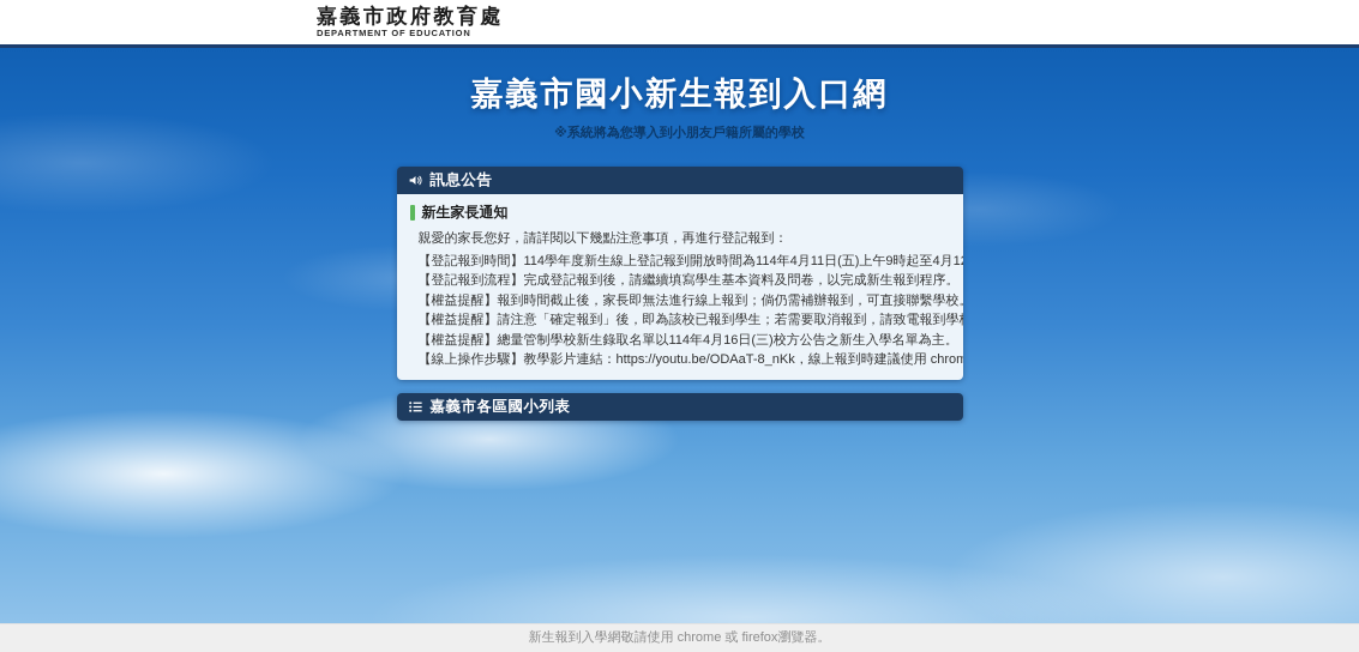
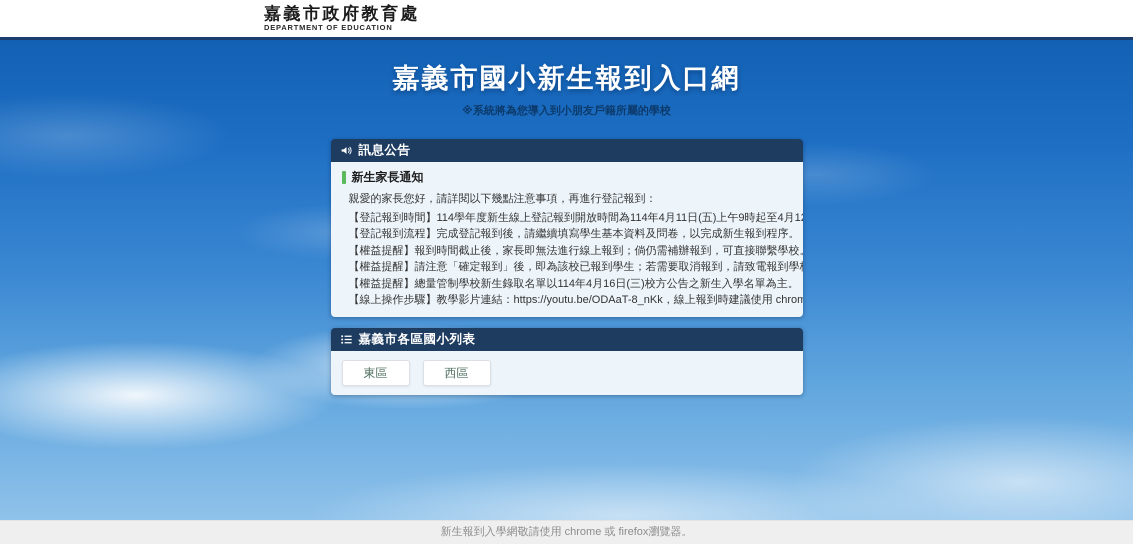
  嘉義市政府教育處
  DEPARTMENT OF EDUCATION
  嘉義市國小新生報到入口網
  ※系統將為您導入到小朋友戶籍所屬的學校
  訊息公告
  新生家長通知
  親愛的家長您好，請詳閱以下幾點注意事項，再進行登記報到：
  【登記報到時間】114學年度新生線上登記報到開放時間為114年4月11日(五)上午9時起至4月1
  【登記報到流程】完成登記報到後，請繼續填寫學生基本資料及問卷，以完成新生報到程序。
  【權益提醒】報到時間截止後，家長即無法進行線上報到；倘仍需補辦報到，可直接聯繫學校
  【權益提醒】請注意「確定報到」後，即為該校已報到學生；若需要取消報到，請致電報到學
  【權益提醒】總量管制學校新生錄取名單以114年4月16日(三)校方公告之新生入學名單為主。
  【線上操作步驟】教學影片連結：https://youtu.be/ODAaT-8_nKk，線上報到時建議使用 chrom
  嘉義市各區國小列表
+ 東區
+ 西區
  新生報到入學網敬請使用 chrome 或 firefox瀏覽器。
